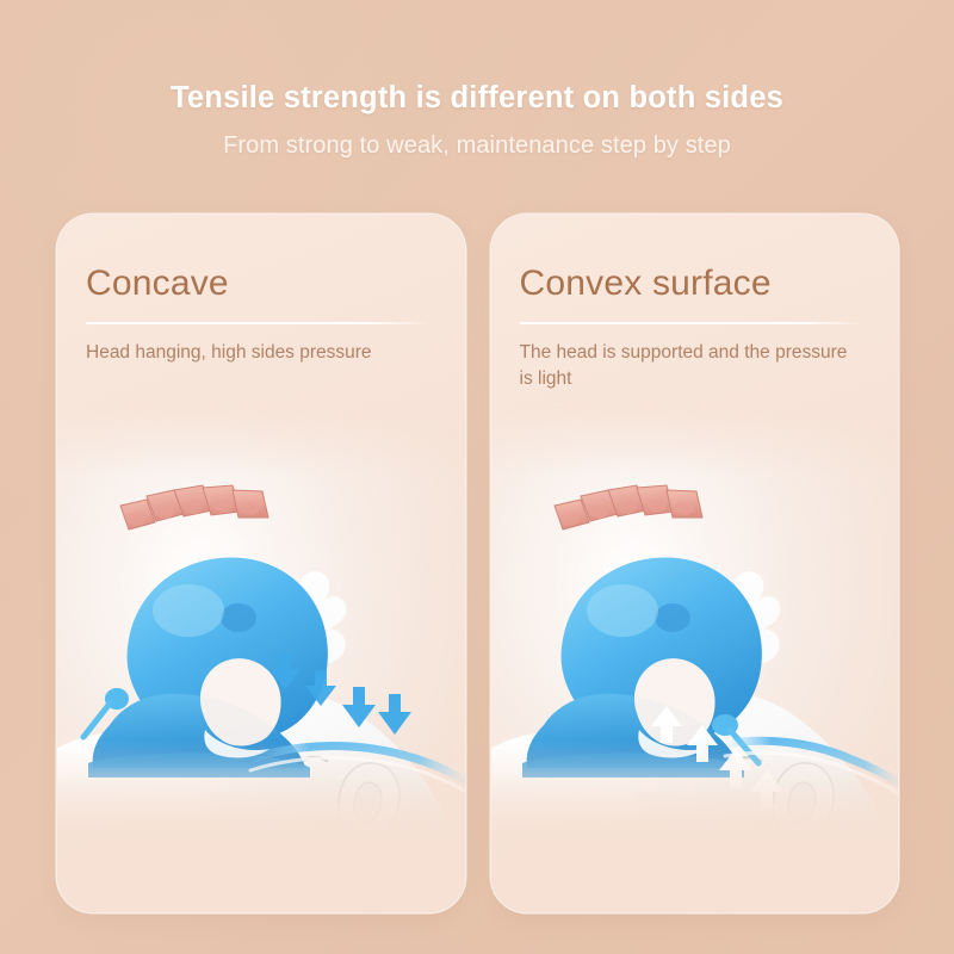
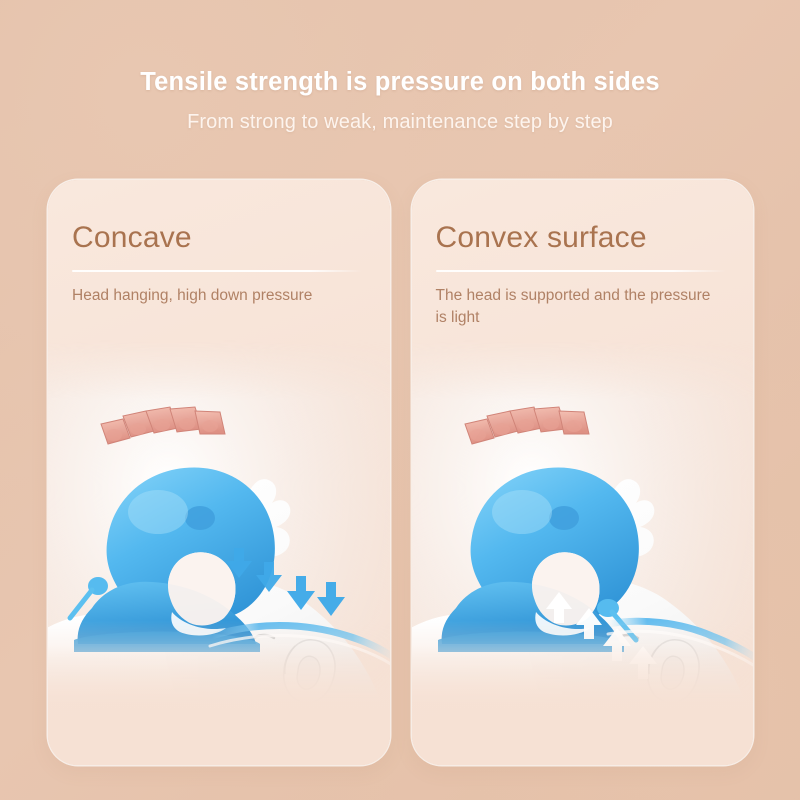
- Tensile strength is different on both sides
+ Tensile strength is pressure on both sides
  From strong to weak, maintenance step by step
  Concave
- Head hanging, high sides pressure
+ Head hanging, high down pressure
  Convex surface
  The head is supported and the pressure is light
